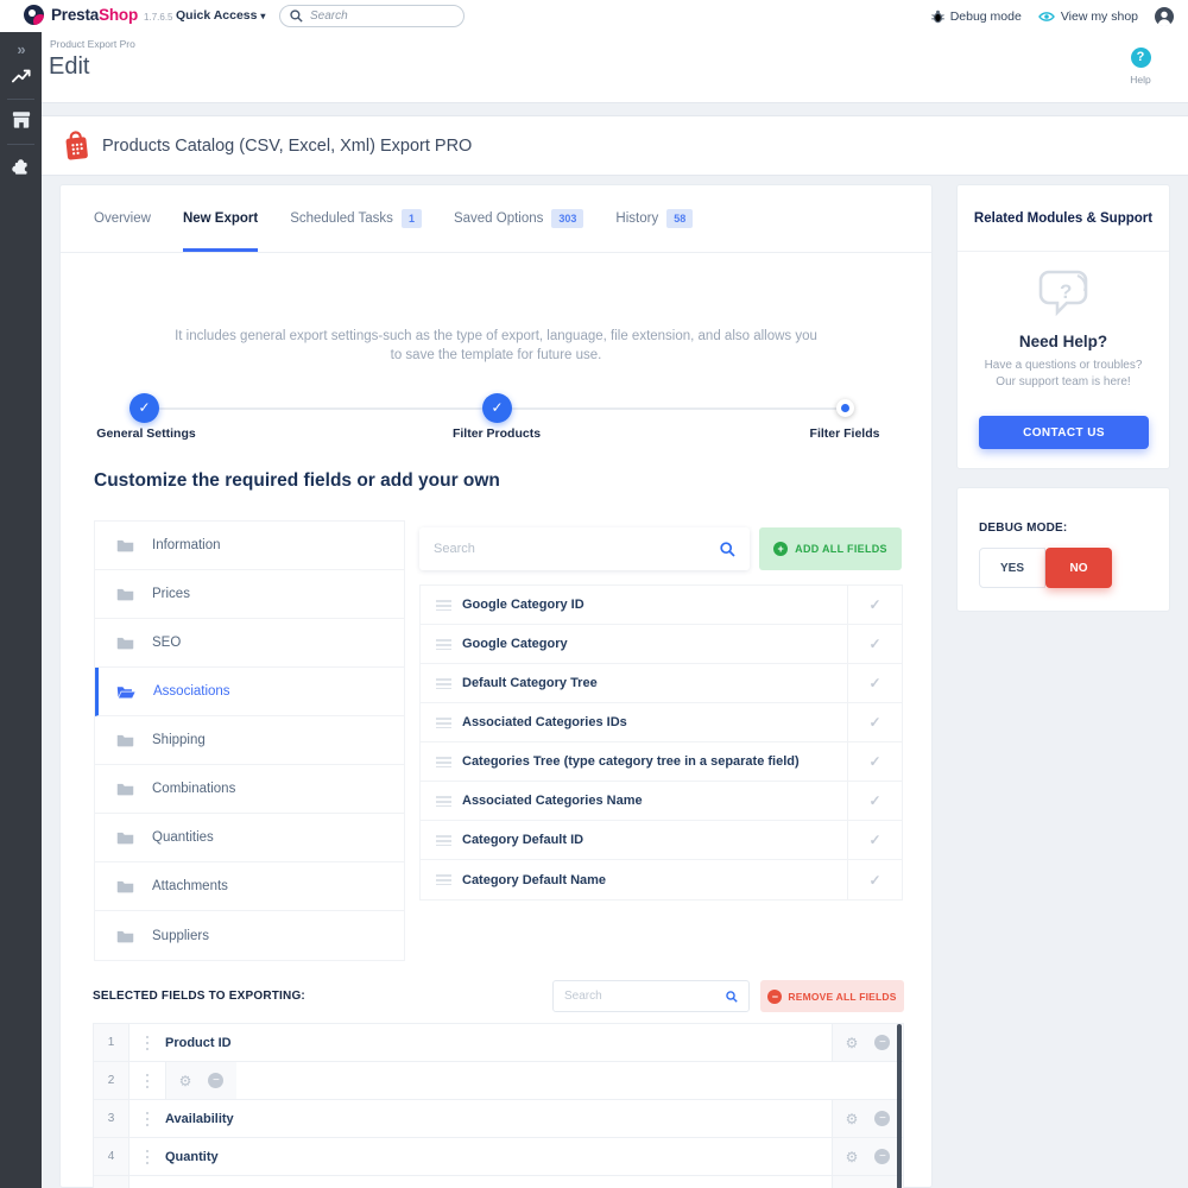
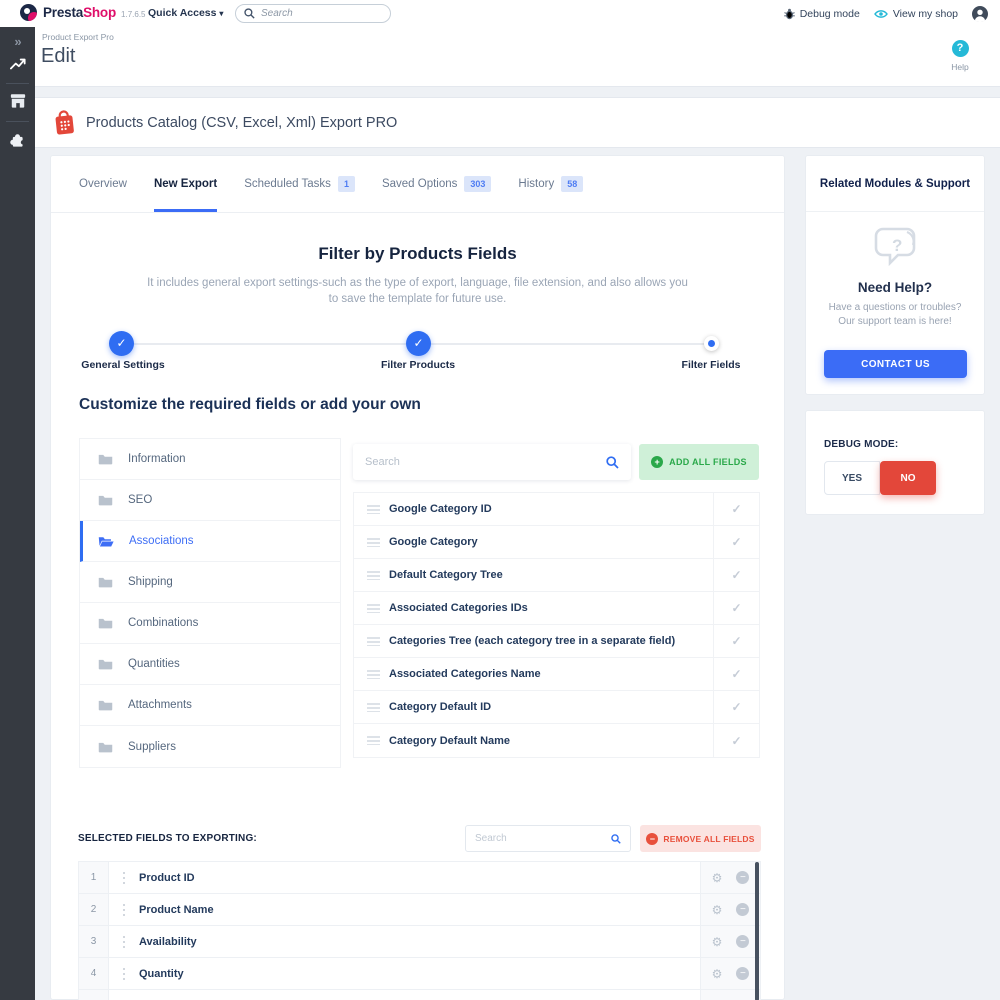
  PrestaShop
  1.7.6.5
  Quick Access ▾
  Search
  Debug mode
  View my shop
  »
  Product Export Pro
  Edit
  ?
  Help
  Products Catalog (CSV, Excel, Xml) Export PRO
  Overview
  New Export
  Scheduled Tasks
  1
  Saved Options
  303
  History
  58
+ Filter by Products Fields
  It includes general export settings-such as the type of export, language, file extension, and also allows you
  to save the template for future use.
  ✓
  ✓
  General Settings
  Filter Products
  Filter Fields
  Customize the required fields or add your own
  Information
- Prices
  SEO
  Associations
  Shipping
  Combinations
  Quantities
  Attachments
  Suppliers
  Search
  +
  ADD ALL FIELDS
  Google Category ID
  ✓
  Google Category
  ✓
  Default Category Tree
  ✓
  Associated Categories IDs
  ✓
- Categories Tree (type category tree in a separate field)
+ Categories Tree (each category tree in a separate field)
  ✓
  Associated Categories Name
  ✓
  Category Default ID
  ✓
  Category Default Name
  ✓
  SELECTED FIELDS TO EXPORTING:
  Search
  −
  REMOVE ALL FIELDS
  1
  Product ID
  ⚙
  −
  2
+ Product Name
  ⚙
  −
  3
  Availability
  ⚙
  −
  4
  Quantity
  ⚙
  −
  Related Modules & Support
  ?
  Need Help?
  Have a questions or troubles?
  Our support team is here!
  CONTACT US
  DEBUG MODE:
  YES
  NO
